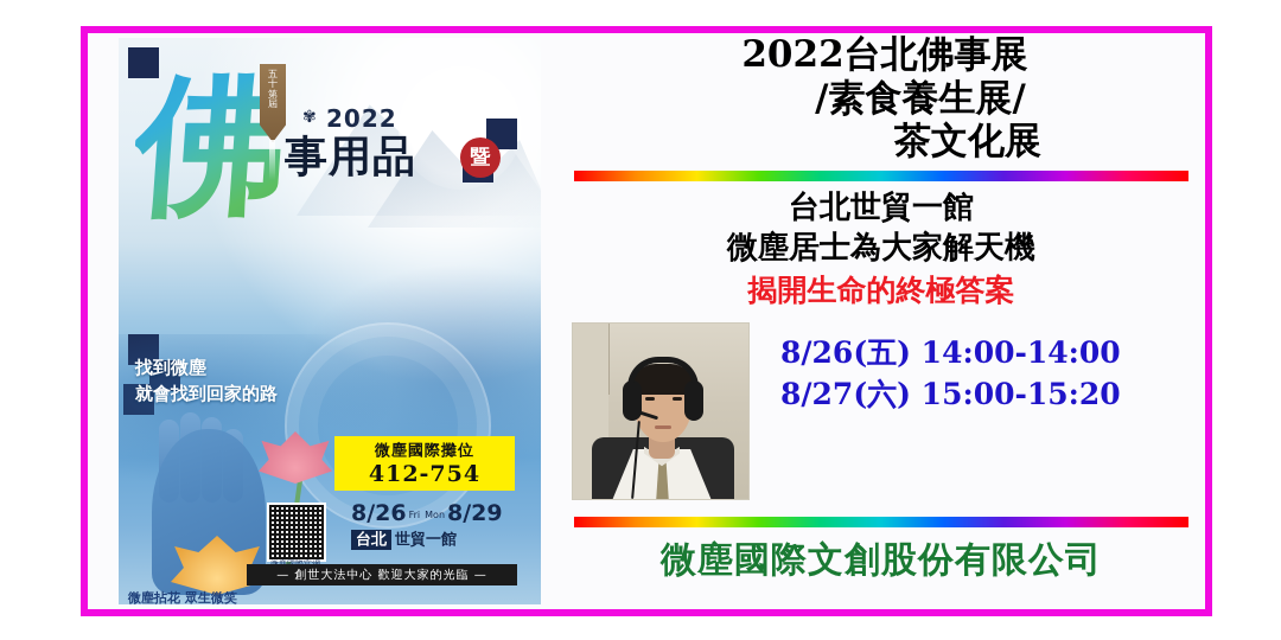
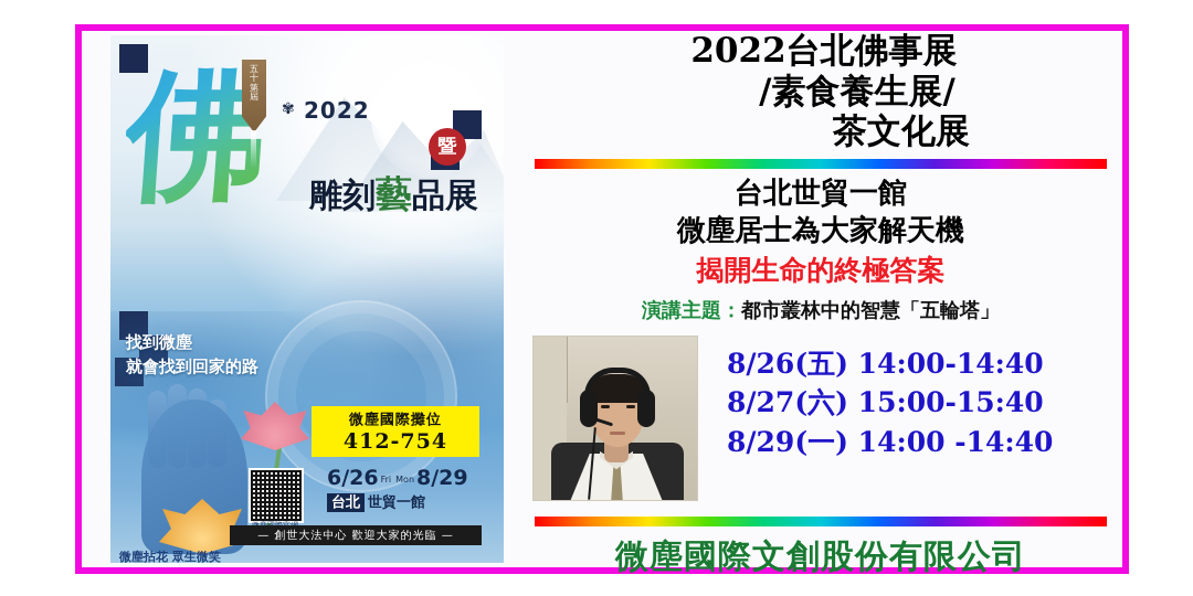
  五
  十
  第
  屆
  ✾
  2022
- 事用品
  暨
+ 雕刻藝品展
  找到微塵
  就會找到回家的路
  微塵國際攤位
  412-754
- 8/26 Fri Mon 8/29
+ 6/26 Fri Mon 8/29
  台北 世貿一館
  — 創世大法中心 歡迎大家的光臨 —
  微塵拈花 眾生微笑
  2022台北佛事展
  /素食養生展/
  茶文化展
  台北世貿一館
  微塵居士為大家解天機
  揭開生命的終極答案
+ 演講主題：都市叢林中的智慧「五輪塔」
- 8/26(五) 14:00-14:00
+ 8/26(五) 14:00-14:40
- 8/27(六) 15:00-15:20
+ 8/27(六) 15:00-15:40
+ 8/29(一) 14:00 -14:40
  微塵國際文創股份有限公司
